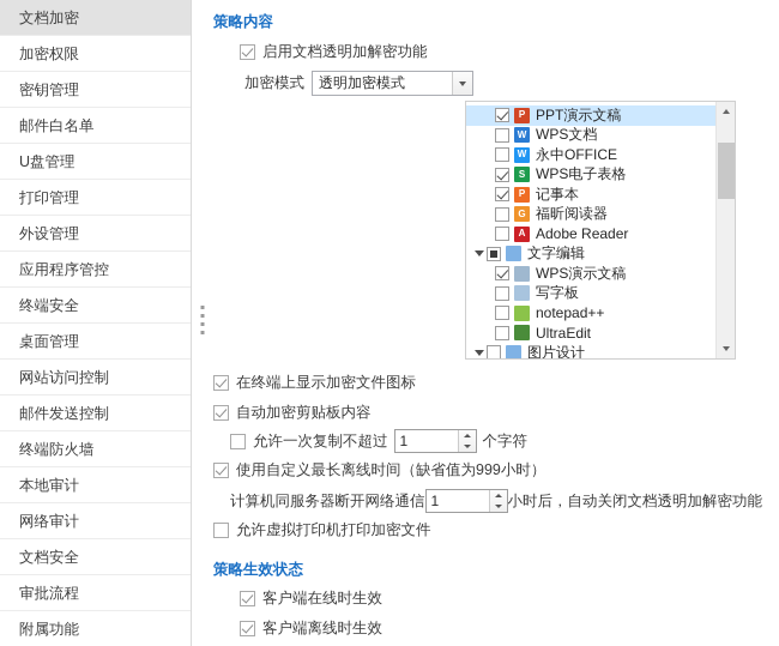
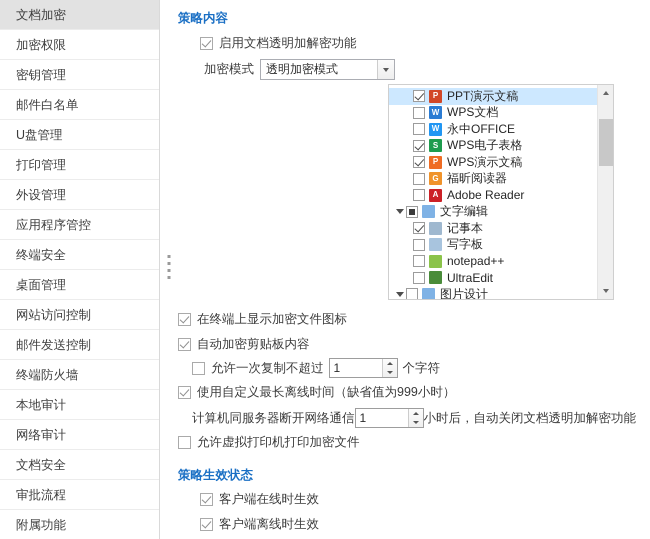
  文档加密
  加密权限
  密钥管理
  邮件白名单
  U盘管理
  打印管理
  外设管理
  应用程序管控
  终端安全
  桌面管理
  网站访问控制
  邮件发送控制
  终端防火墙
  本地审计
  网络审计
  文档安全
  审批流程
  附属功能
  策略内容
  启用文档透明加解密功能
  加密模式
  透明加密模式
  P
  PPT演示文稿
  W
  WPS文档
  W
  永中OFFICE
  S
  WPS电子表格
  P
- 记事本
+ WPS演示文稿
  G
  福昕阅读器
  A
  Adobe Reader
  文字编辑
- WPS演示文稿
+ 记事本
  写字板
  notepad++
  UltraEdit
  图片设计
  在终端上显示加密文件图标
  自动加密剪贴板内容
  允许一次复制不超过
  1
  个字符
  使用自定义最长离线时间（缺省值为999小时）
  计算机同服务器断开网络通信
  1
  小时后，自动关闭文档透明加解密功能
  允许虚拟打印机打印加密文件
  策略生效状态
  客户端在线时生效
  客户端离线时生效
